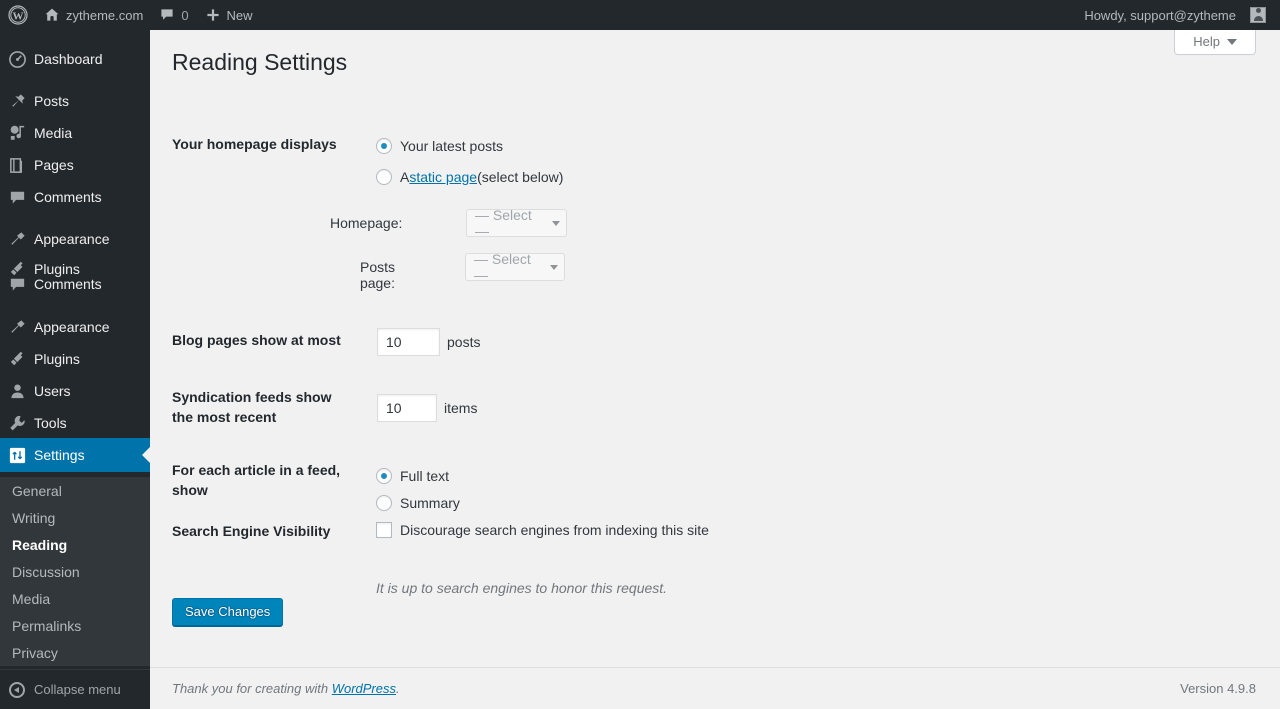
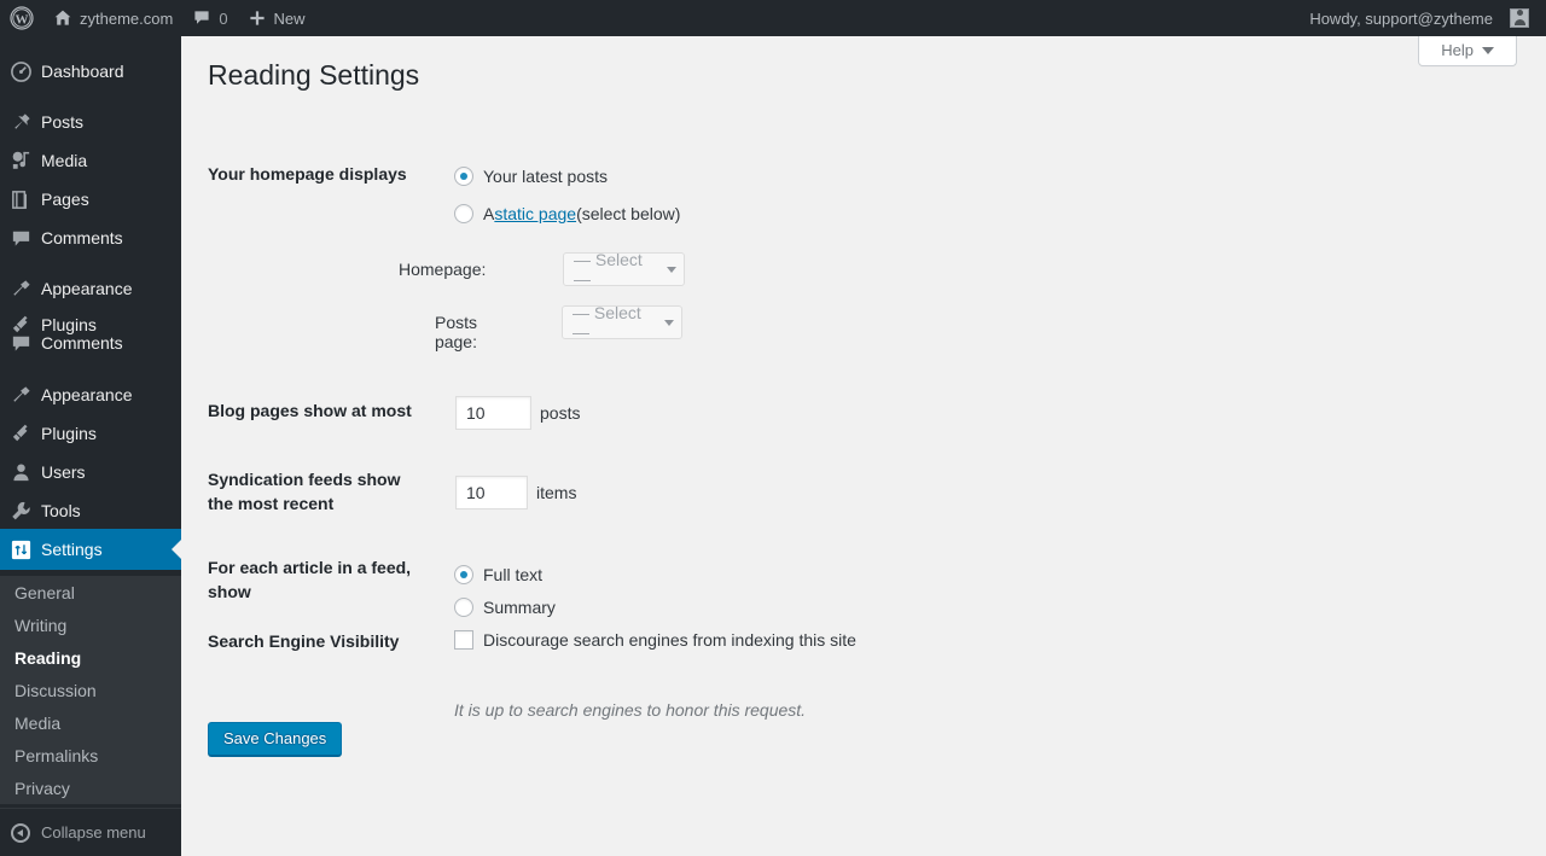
  W
  zytheme.com
  0
  New
  Howdy, support@zytheme
  Dashboard
  Posts
  Media
  Pages
  Comments
  Appearance
  Plugins
  Comments
  Appearance
  Plugins
  Users
  Tools
  Settings
  General
  Writing
  Reading
  Discussion
  Media
  Permalinks
  Privacy
  Collapse menu
  Help
  Reading Settings
  Your homepage displays
  Your latest posts
  A
  static page
  (select below)
  Homepage:
  — Select —
  Posts page:
  — Select —
  Blog pages show at most
  10
  posts
  Syndication feeds show the most recent
  10
  items
  For each article in a feed, show
  Full text
  Summary
  Search Engine Visibility
  Discourage search engines from indexing this site
  It is up to search engines to honor this request.
  Save Changes
- Thank you for creating with WordPress.
- Version 4.9.8
